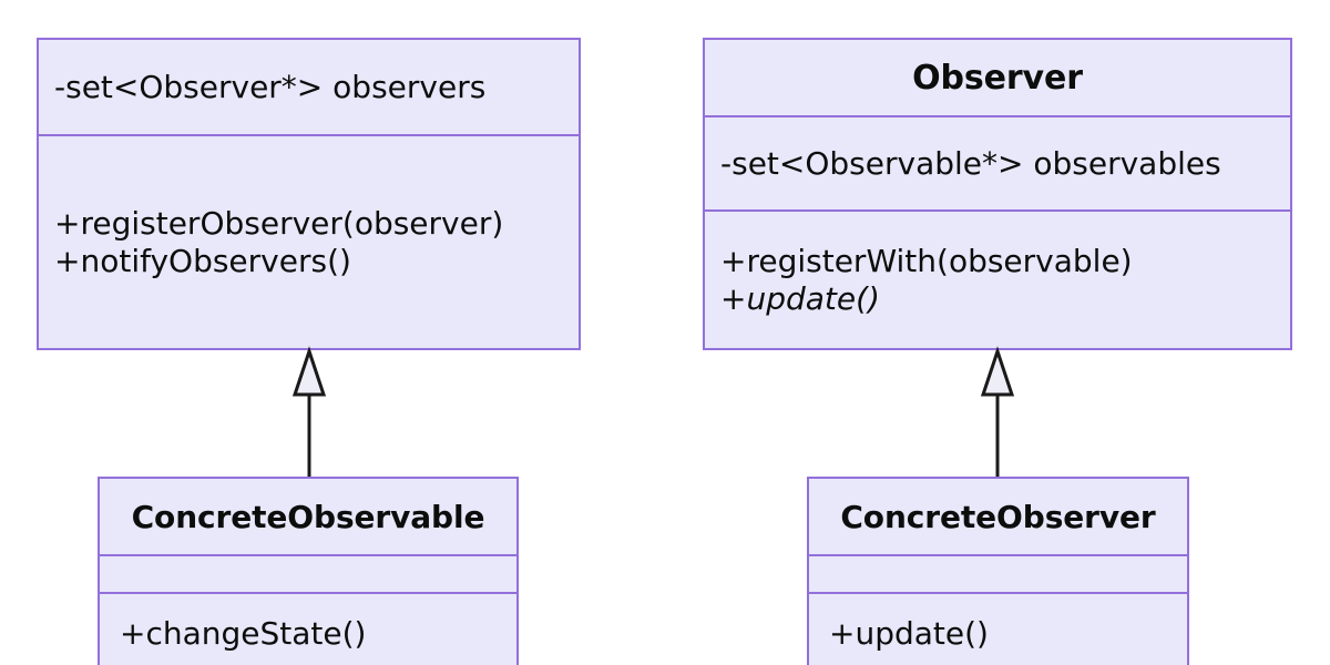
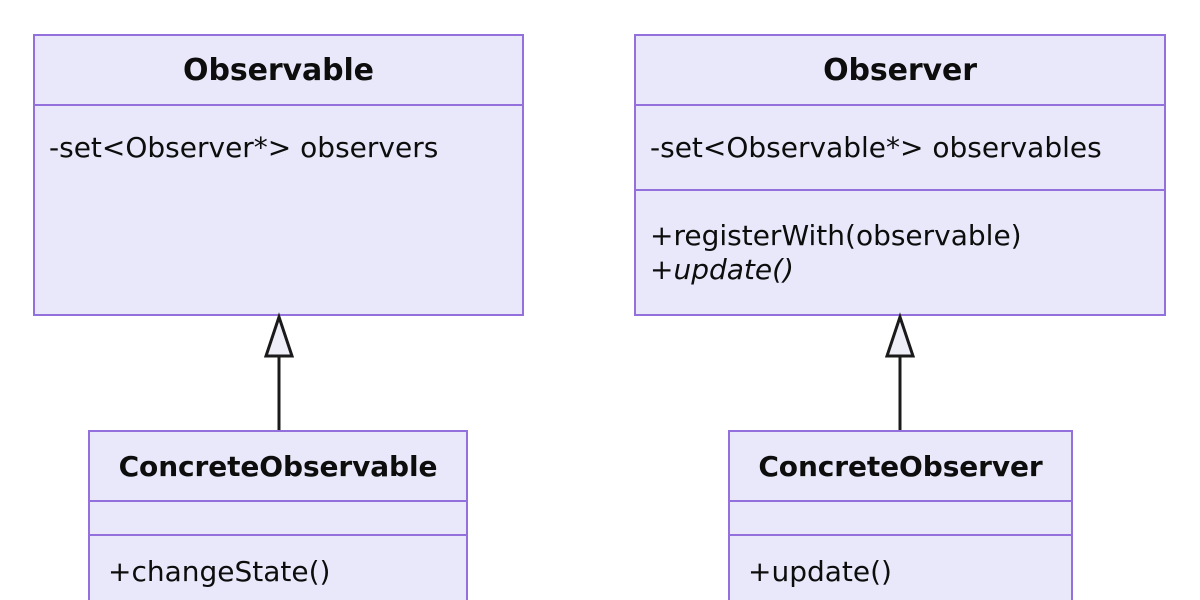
+ Observable
  -set<Observer*> observers
- +registerObserver(observer)
- +notifyObservers()
  Observer
  -set<Observable*> observables
  +registerWith(observable)
  +update()
  ConcreteObservable
  +changeState()
  ConcreteObserver
  +update()
